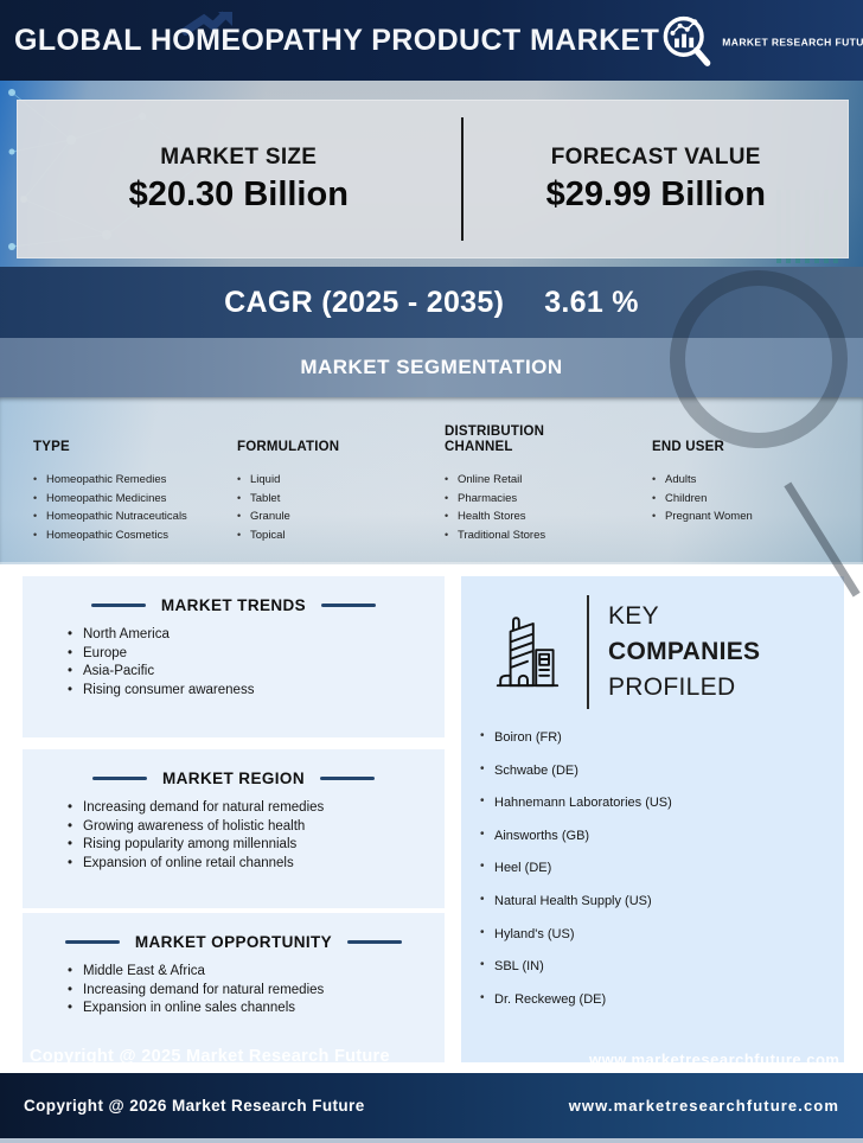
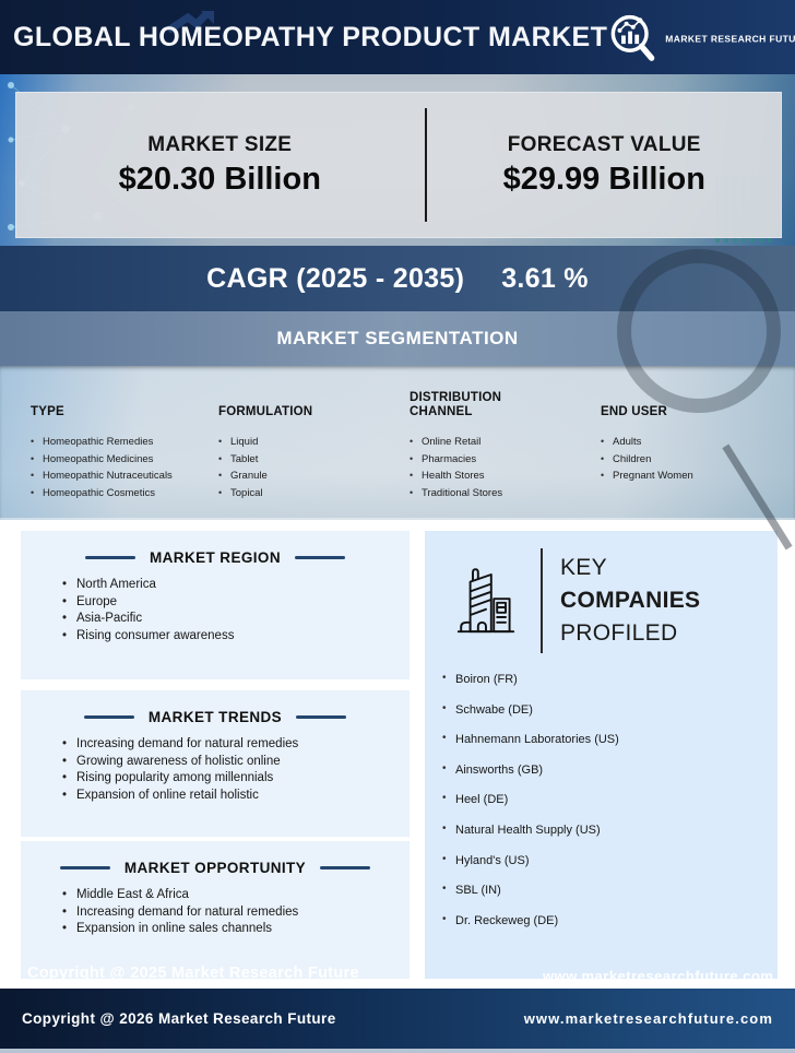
  GLOBAL HOMEOPATHY PRODUCT MARKET
  MARKET RESEARCH FUTU
  MARKET SIZE
  $20.30 Billion
  FORECAST VALUE
  $29.99 Billion
  CAGR (2025 - 2035)
  3.61 %
  MARKET SEGMENTATION
  TYPE
  Homeopathic Remedies
  Homeopathic Medicines
  Homeopathic Nutraceuticals
  Homeopathic Cosmetics
  FORMULATION
  Liquid
  Tablet
  Granule
  Topical
  DISTRIBUTION CHANNEL
  Online Retail
  Pharmacies
  Health Stores
  Traditional Stores
  END USER
  Adults
  Children
  Pregnant Women
- MARKET TRENDS
+ MARKET REGION
  North America
  Europe
  Asia-Pacific
  Rising consumer awareness
- MARKET REGION
+ MARKET TRENDS
  Increasing demand for natural remedies
- Growing awareness of holistic health
+ Growing awareness of holistic online
  Rising popularity among millennials
- Expansion of online retail channels
+ Expansion of online retail holistic
  MARKET OPPORTUNITY
  Middle East & Africa
  Increasing demand for natural remedies
  Expansion in online sales channels
  KEY
  COMPANIES
  PROFILED
  Boiron (FR)
  Schwabe (DE)
  Hahnemann Laboratories (US)
  Ainsworths (GB)
  Heel (DE)
  Natural Health Supply (US)
  Hyland's (US)
  SBL (IN)
  Dr. Reckeweg (DE)
  www.marketresearchfuture.com
  Copyright @ 2026 Market Research Future
  www.marketresearchfuture.com
